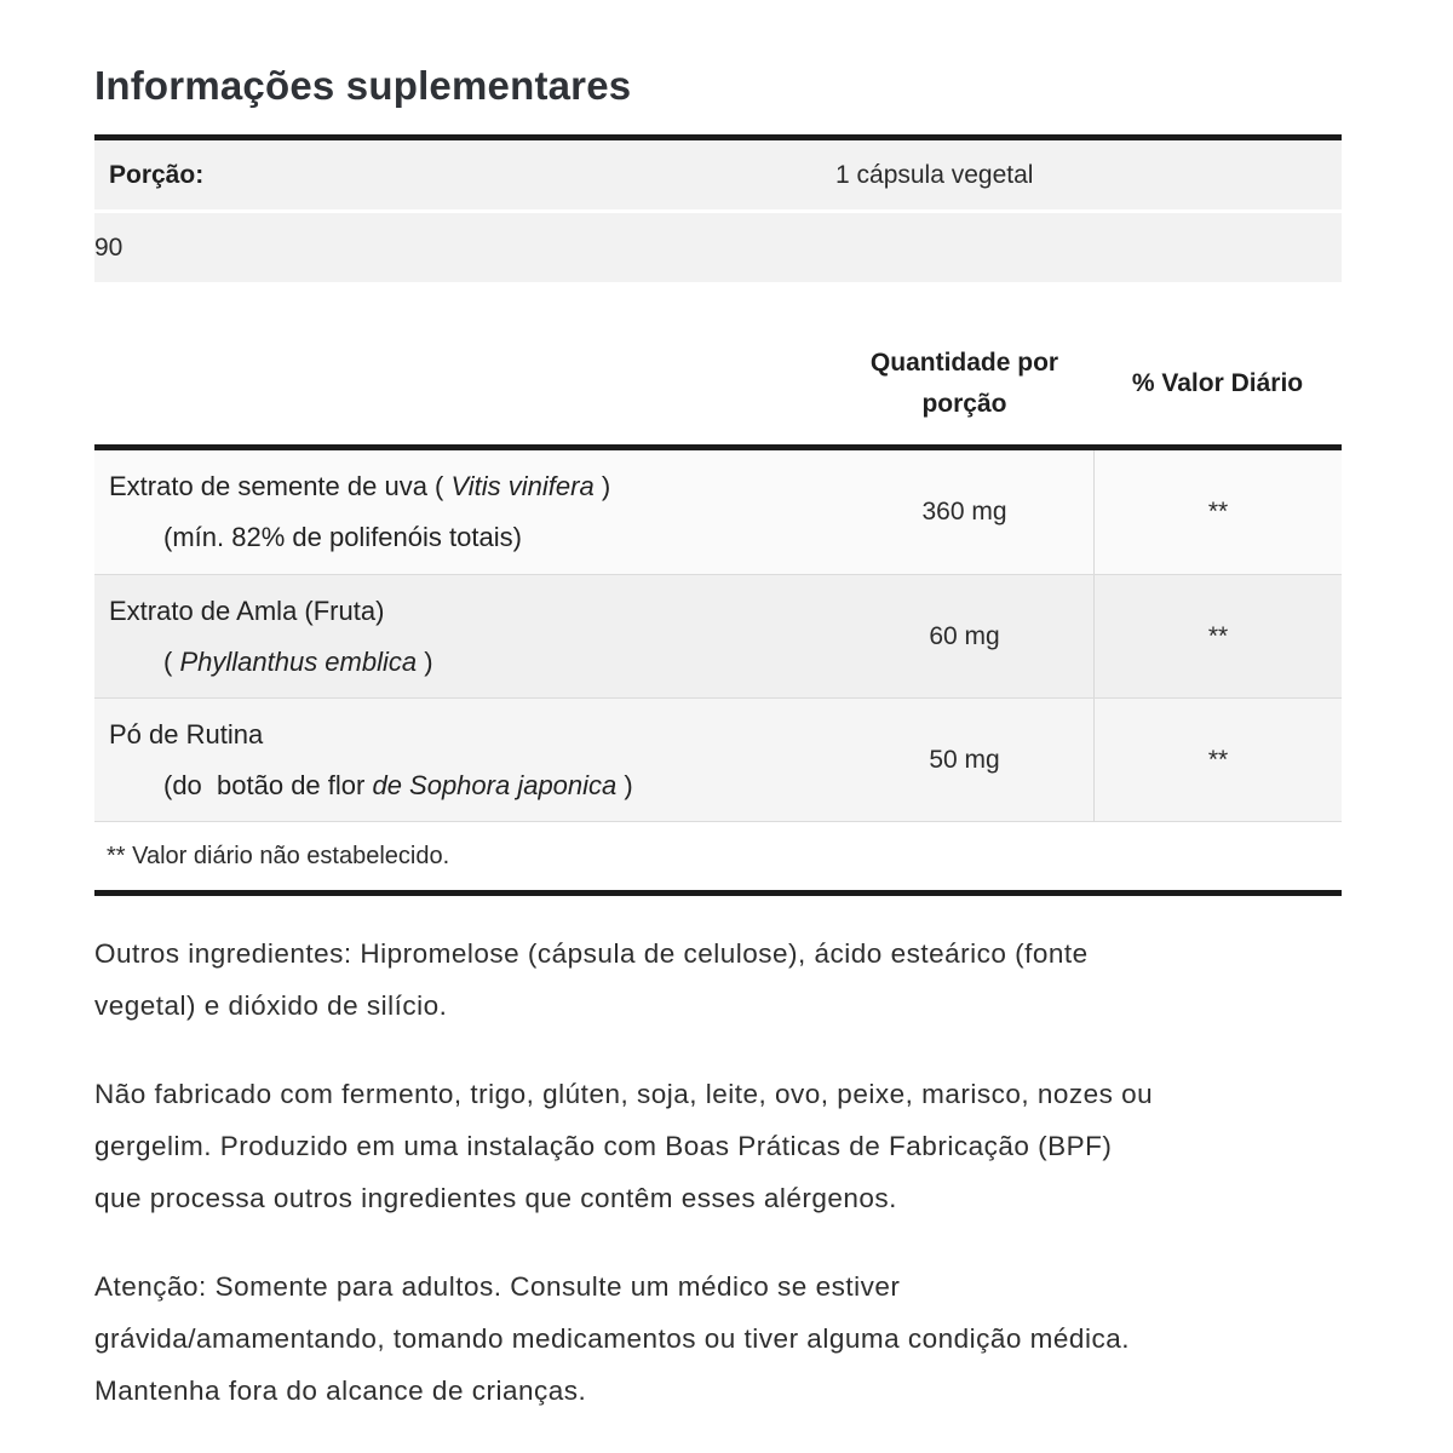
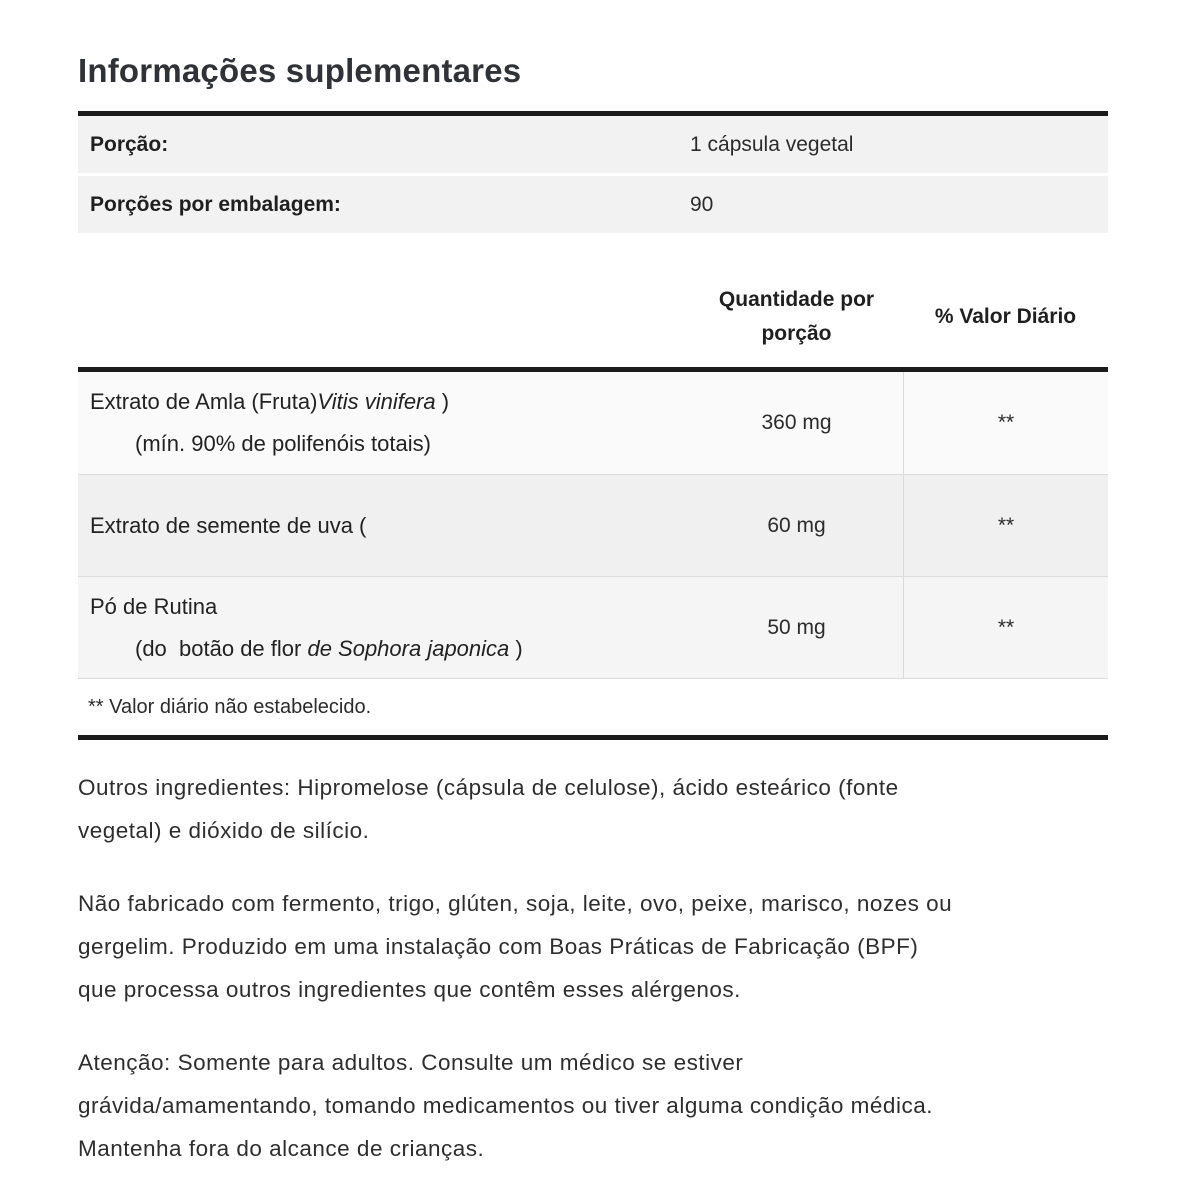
  Informações suplementares
  Porção:
  1 cápsula vegetal
+ Porções por embalagem:
  90
  Quantidade por
  porção
  % Valor Diário
- Extrato de semente de uva ( Vitis vinifera )
+ Extrato de Amla (Fruta)Vitis vinifera )
- (mín. 82% de polifenóis totais)
+ (mín. 90% de polifenóis totais)
  360 mg
  **
- Extrato de Amla (Fruta)
+ Extrato de semente de uva (
- ( Phyllanthus emblica )
  60 mg
  **
  Pó de Rutina
  (do botão de flor de Sophora japonica )
  50 mg
  **
  ** Valor diário não estabelecido.
  Outros ingredientes: Hipromelose (cápsula de celulose), ácido esteárico (fonte
  vegetal) e dióxido de silício.
  Não fabricado com fermento, trigo, glúten, soja, leite, ovo, peixe, marisco, nozes ou
  gergelim. Produzido em uma instalação com Boas Práticas de Fabricação (BPF)
  que processa outros ingredientes que contêm esses alérgenos.
  Atenção: Somente para adultos. Consulte um médico se estiver
  grávida/amamentando, tomando medicamentos ou tiver alguma condição médica.
  Mantenha fora do alcance de crianças.
